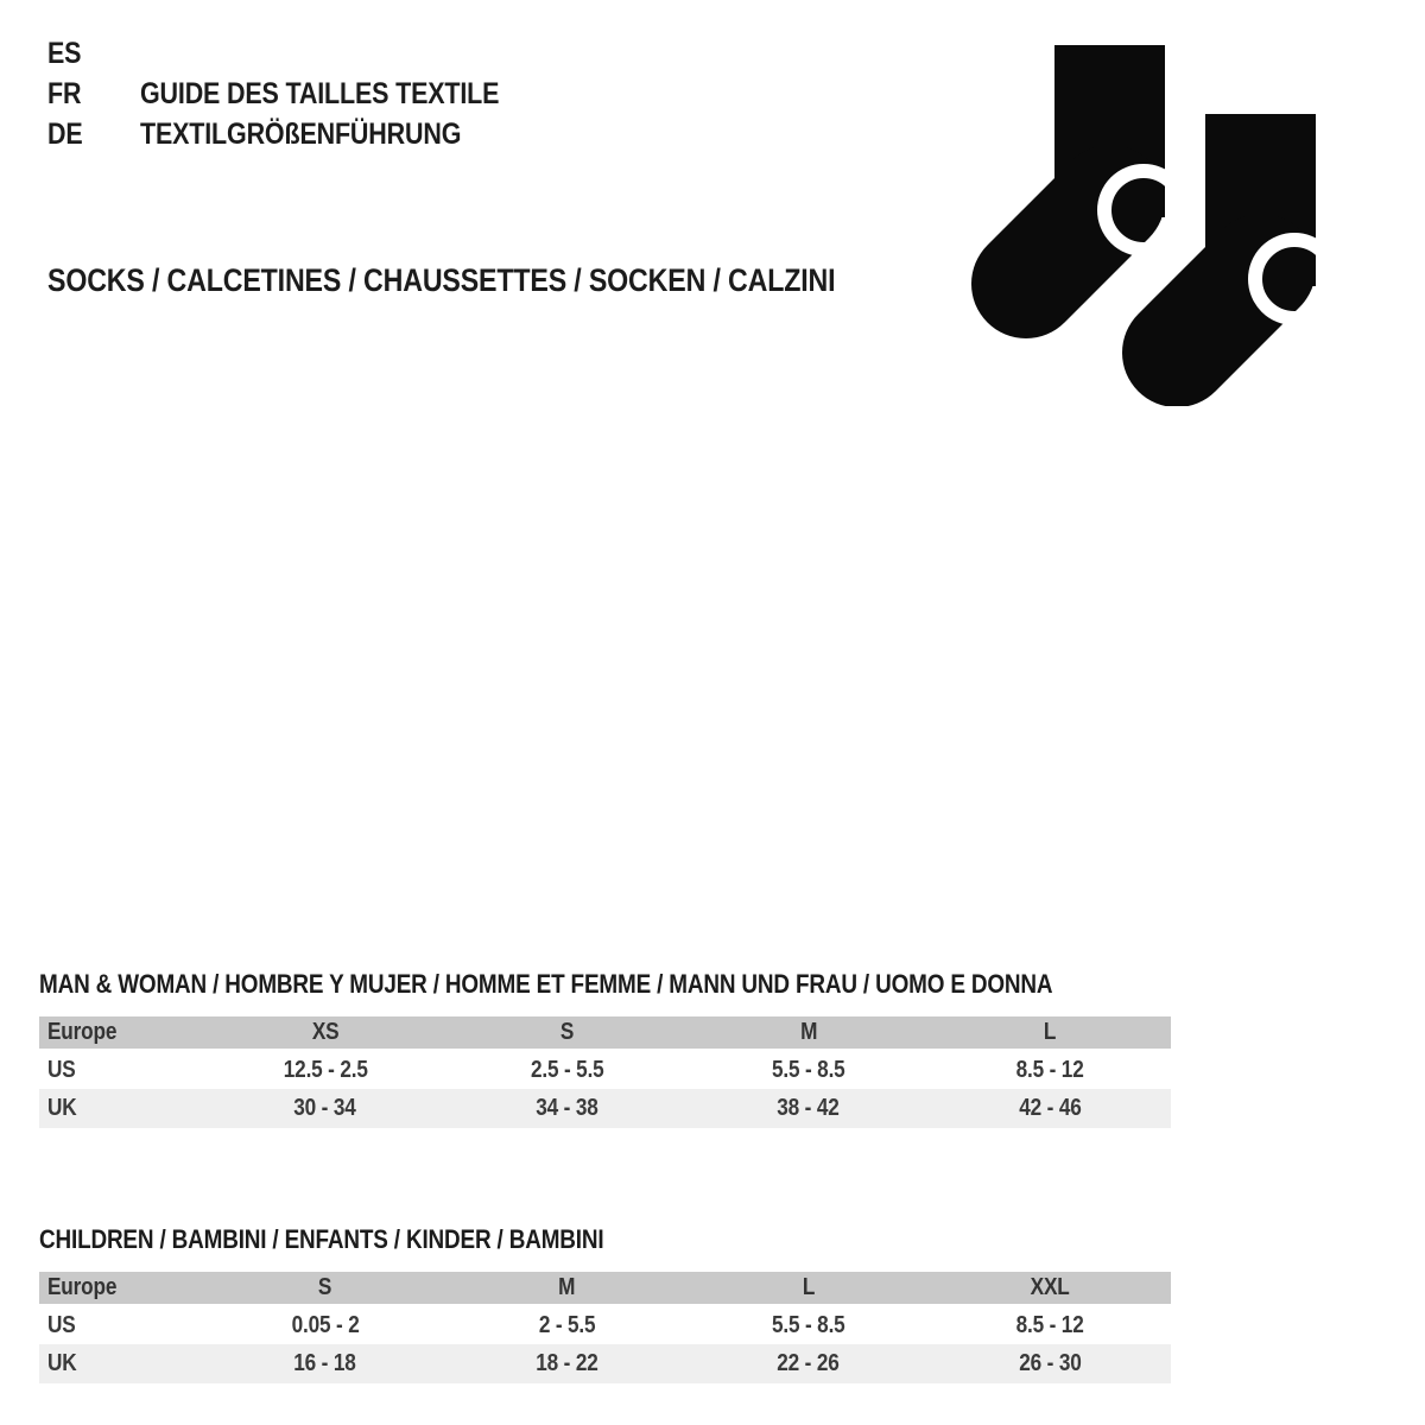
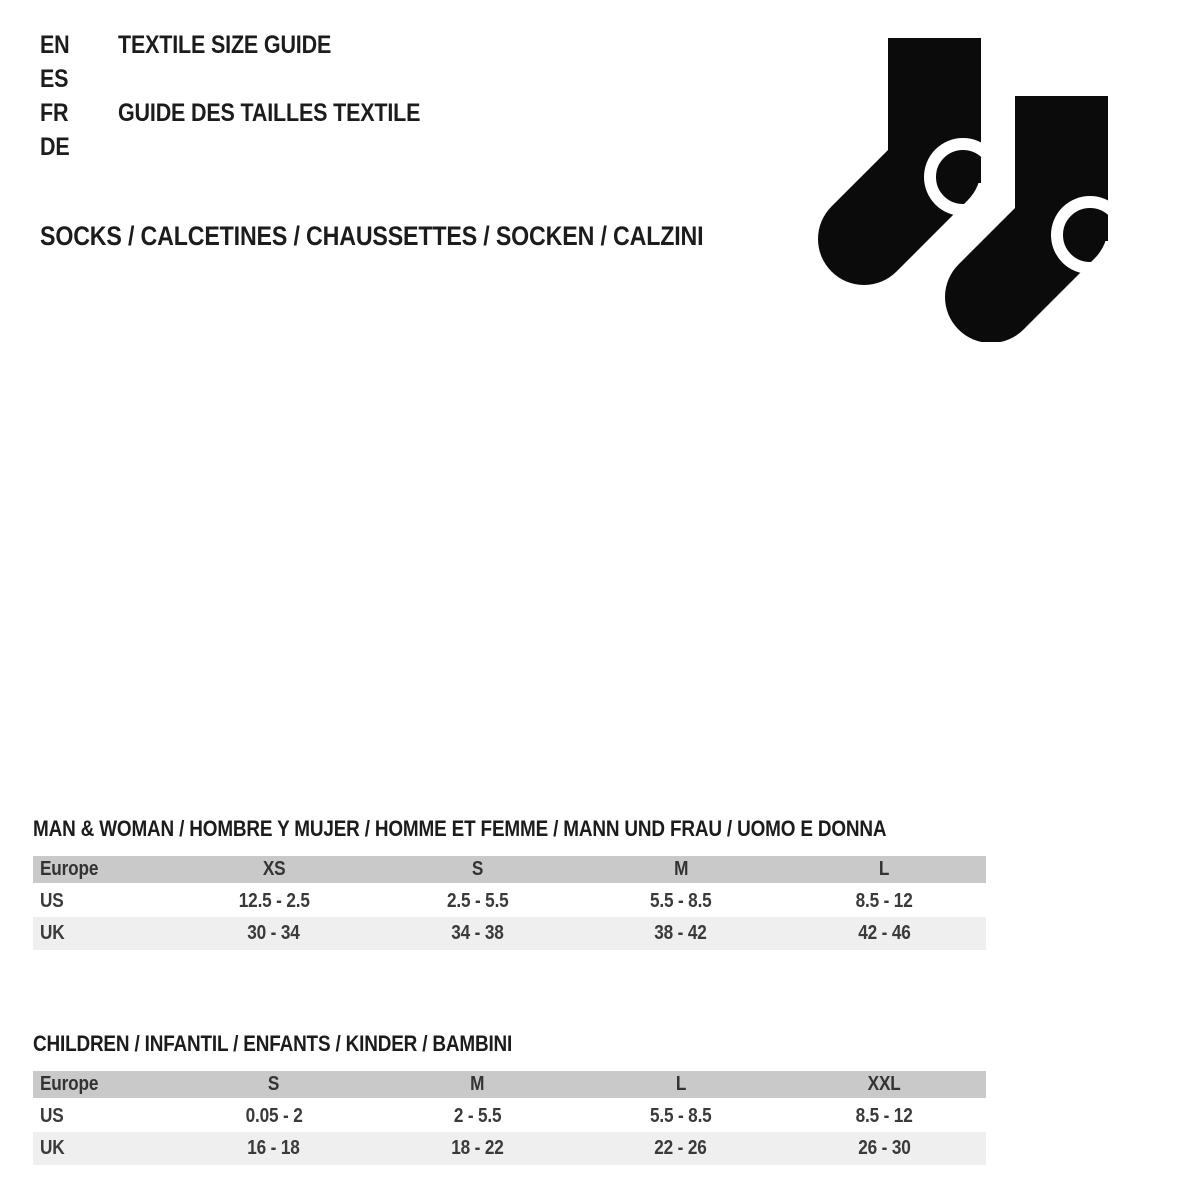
+ EN
+ TEXTILE SIZE GUIDE
  ES
  FR
  GUIDE DES TAILLES TEXTILE
  DE
- TEXTILGRÖßENFÜHRUNG
  SOCKS / CALCETINES / CHAUSSETTES / SOCKEN / CALZINI
  MAN & WOMAN / HOMBRE Y MUJER / HOMME ET FEMME / MANN UND FRAU / UOMO E DONNA
  Europe	XS	S	M	L
  US	12.5 - 2.5	2.5 - 5.5	5.5 - 8.5	8.5 - 12
  UK	30 - 34	34 - 38	38 - 42	42 - 46
- CHILDREN / BAMBINI / ENFANTS / KINDER / BAMBINI
+ CHILDREN / INFANTIL / ENFANTS / KINDER / BAMBINI
  Europe	S	M	L	XXL
  US	0.05 - 2	2 - 5.5	5.5 - 8.5	8.5 - 12
  UK	16 - 18	18 - 22	22 - 26	26 - 30
